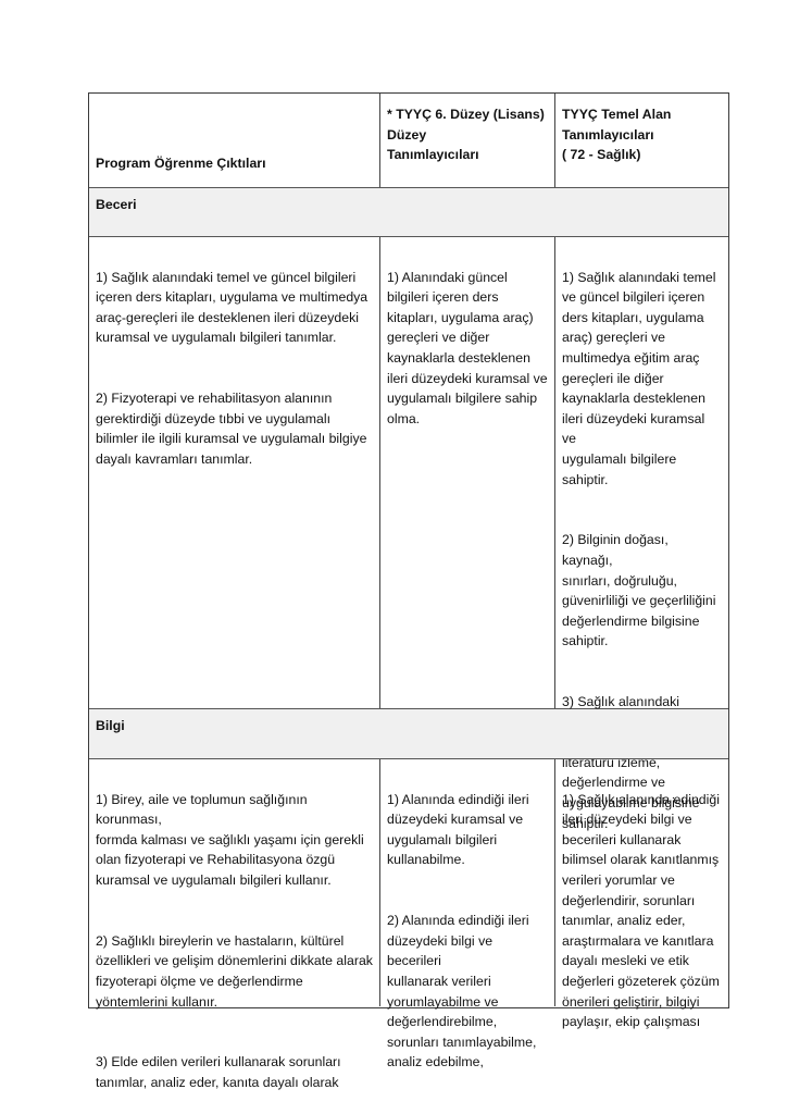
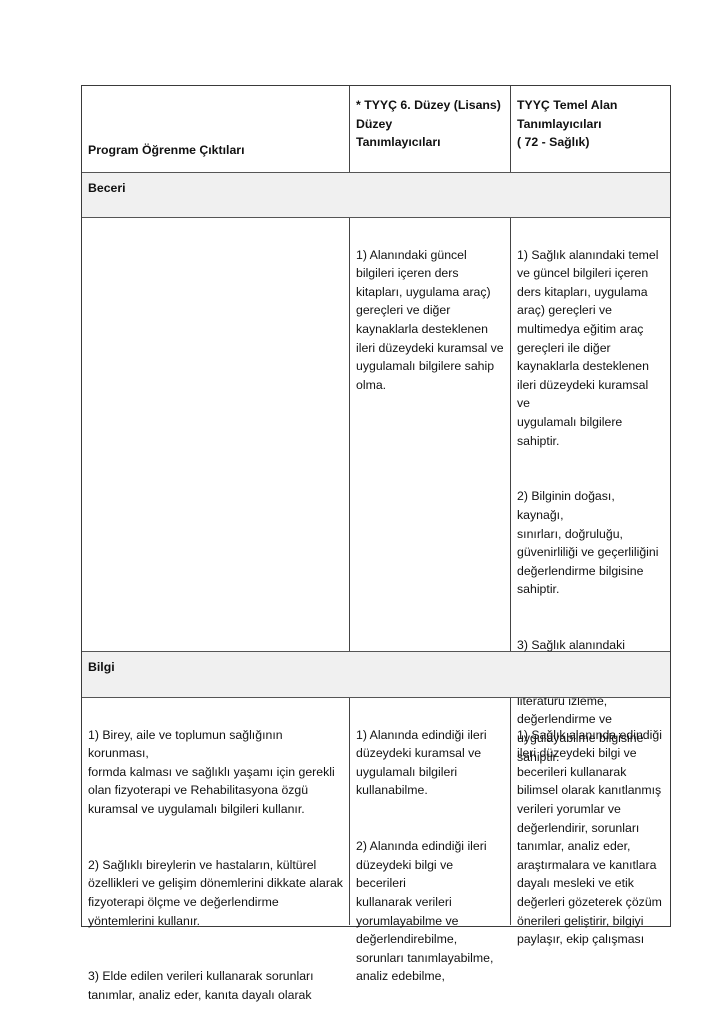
  Program Öğrenme Çıktıları
  * TYYÇ 6. Düzey (Lisans)
  Düzey
  Tanımlayıcıları
  TYYÇ Temel Alan
  Tanımlayıcıları
  ( 72 - Sağlık)
  Beceri
- 1) Sağlık alanındaki temel ve güncel bilgileri
- içeren ders kitapları, uygulama ve multimedya
- araç-gereçleri ile desteklenen ileri düzeydeki
- kuramsal ve uygulamalı bilgileri tanımlar.
- 2) Fizyoterapi ve rehabilitasyon alanının
- gerektirdiği düzeyde tıbbi ve uygulamalı
- bilimler ile ilgili kuramsal ve uygulamalı bilgiye
- dayalı kavramları tanımlar.
  1) Alanındaki güncel
  bilgileri içeren ders
  kitapları, uygulama araç)
  gereçleri ve diğer
  kaynaklarla desteklenen
  ileri düzeydeki kuramsal ve
  uygulamalı bilgilere sahip
  olma.
  1) Sağlık alanındaki temel
  ve güncel bilgileri içeren
  ders kitapları, uygulama
  araç) gereçleri ve
  multimedya eğitim araç
  gereçleri ile diğer
  kaynaklarla desteklenen
  ileri düzeydeki kuramsal ve
  uygulamalı bilgilere
  sahiptir.
  2) Bilginin doğası, kaynağı,
  sınırları, doğruluğu,
  güvenirliliği ve geçerliliğini
  değerlendirme bilgisine
  sahiptir.
  literatürü izleme,
  değerlendirme ve
  uygulayabilme bilgisine
  sahiptir.
  Bilgi
  1) Birey, aile ve toplumun sağlığının korunması,
  formda kalması ve sağlıklı yaşamı için gerekli
  olan fizyoterapi ve Rehabilitasyona özgü
  kuramsal ve uygulamalı bilgileri kullanır.
  2) Sağlıklı bireylerin ve hastaların, kültürel
  özellikleri ve gelişim dönemlerini dikkate alarak
  fizyoterapi ölçme ve değerlendirme
  yöntemlerini kullanır.
  3) Elde edilen verileri kullanarak sorunları
  tanımlar, analiz eder, kanıta dayalı olarak
  1) Alanında edindiği ileri
  düzeydeki kuramsal ve
  uygulamalı bilgileri
  kullanabilme.
  2) Alanında edindiği ileri
  düzeydeki bilgi ve becerileri
  kullanarak verileri
  yorumlayabilme ve
  değerlendirebilme,
  sorunları tanımlayabilme,
  analiz edebilme,
  1) Sağlık alanında edindiği
  ileri düzeydeki bilgi ve
  becerileri kullanarak
  bilimsel olarak kanıtlanmış
  verileri yorumlar ve
  değerlendirir, sorunları
  tanımlar, analiz eder,
  araştırmalara ve kanıtlara
  dayalı mesleki ve etik
  değerleri gözeterek çözüm
  önerileri geliştirir, bilgiyi
  paylaşır, ekip çalışması
